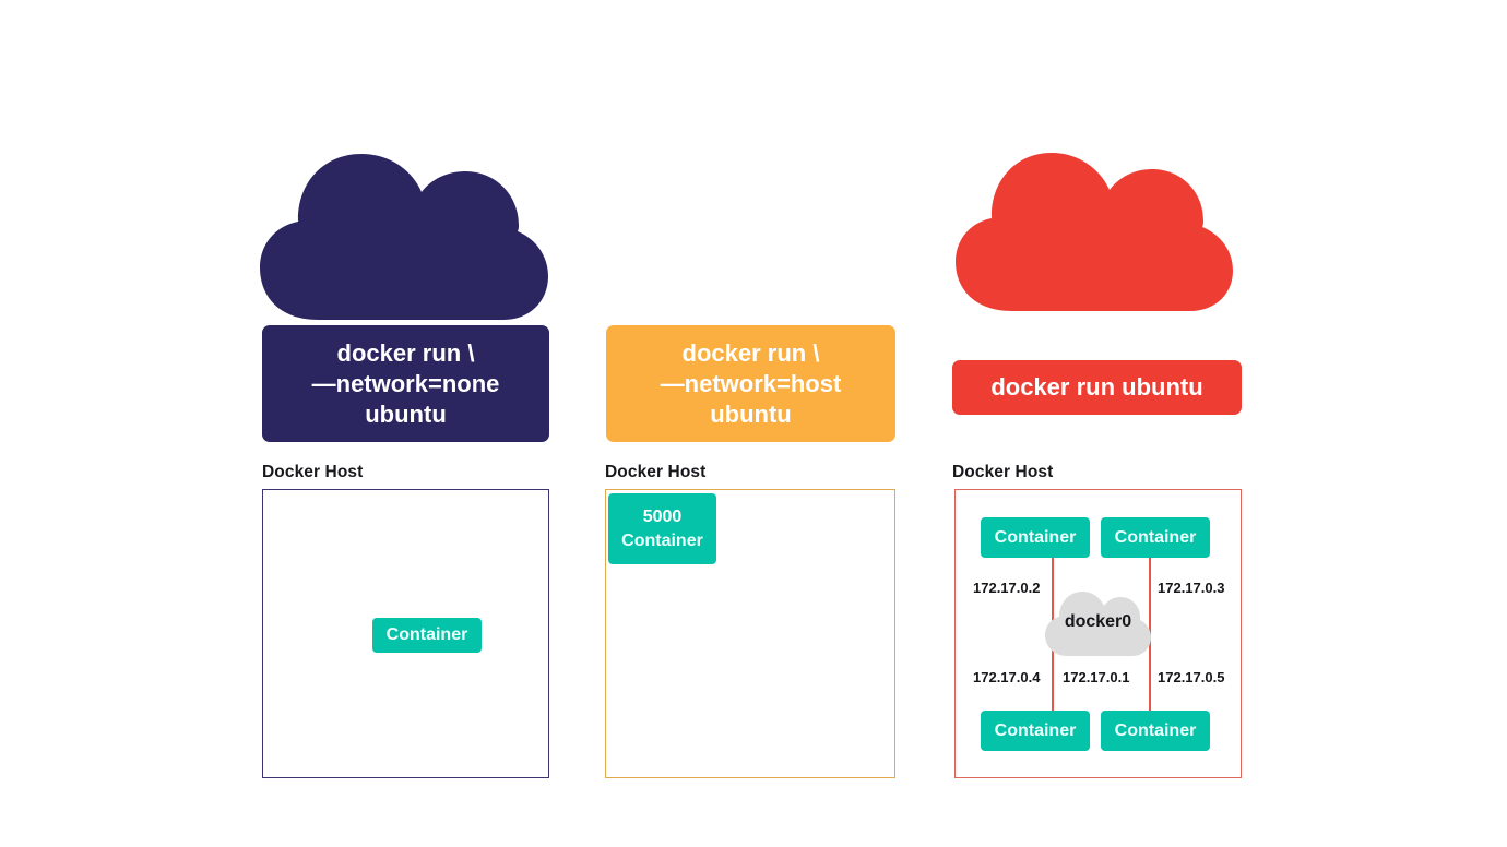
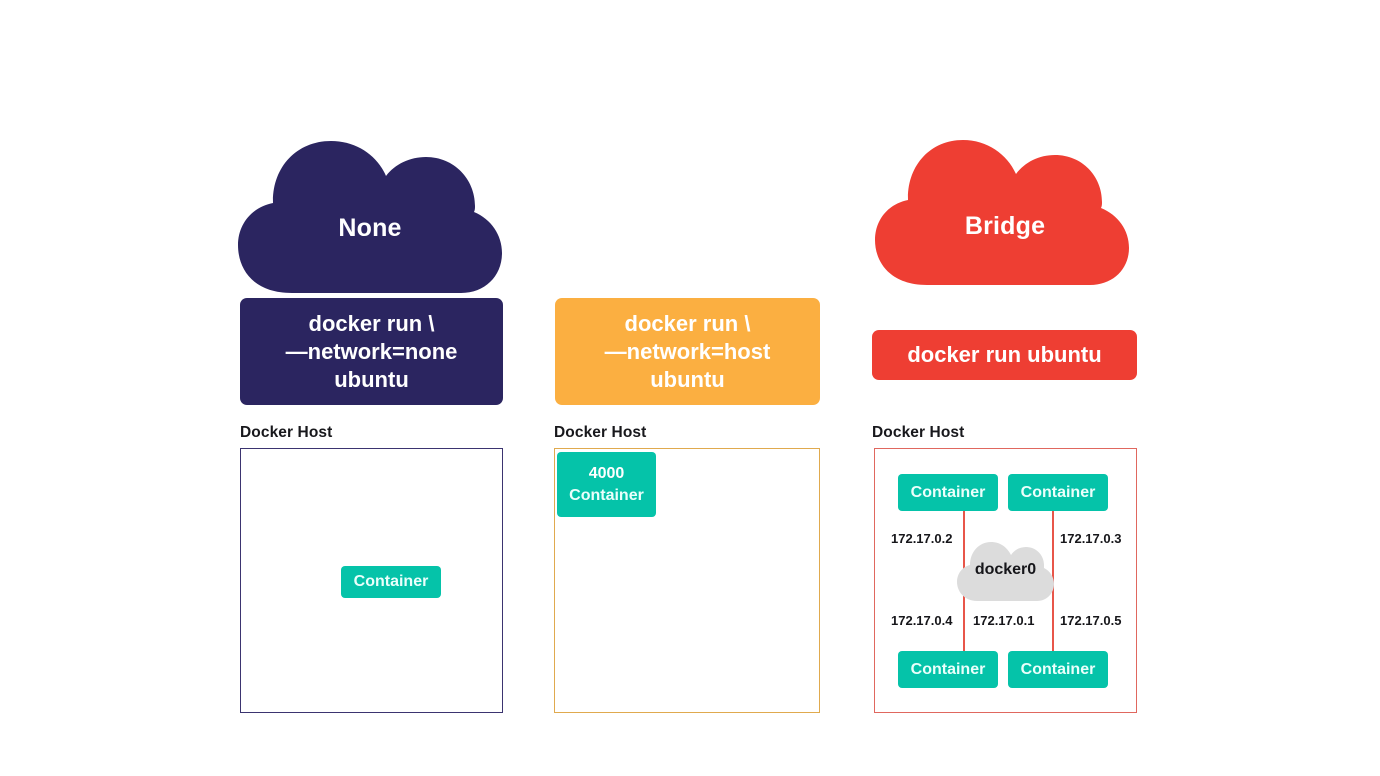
+ None
  docker run \
  —network=none
  ubuntu
  Docker Host
  Container
  docker run \
  —network=host
  ubuntu
  Docker Host
- 5000
+ 4000
  Container
+ Bridge
  docker run ubuntu
  Docker Host
  docker0
  Container
  Container
  Container
  Container
  172.17.0.2
  172.17.0.3
  172.17.0.4
  172.17.0.1
  172.17.0.5
